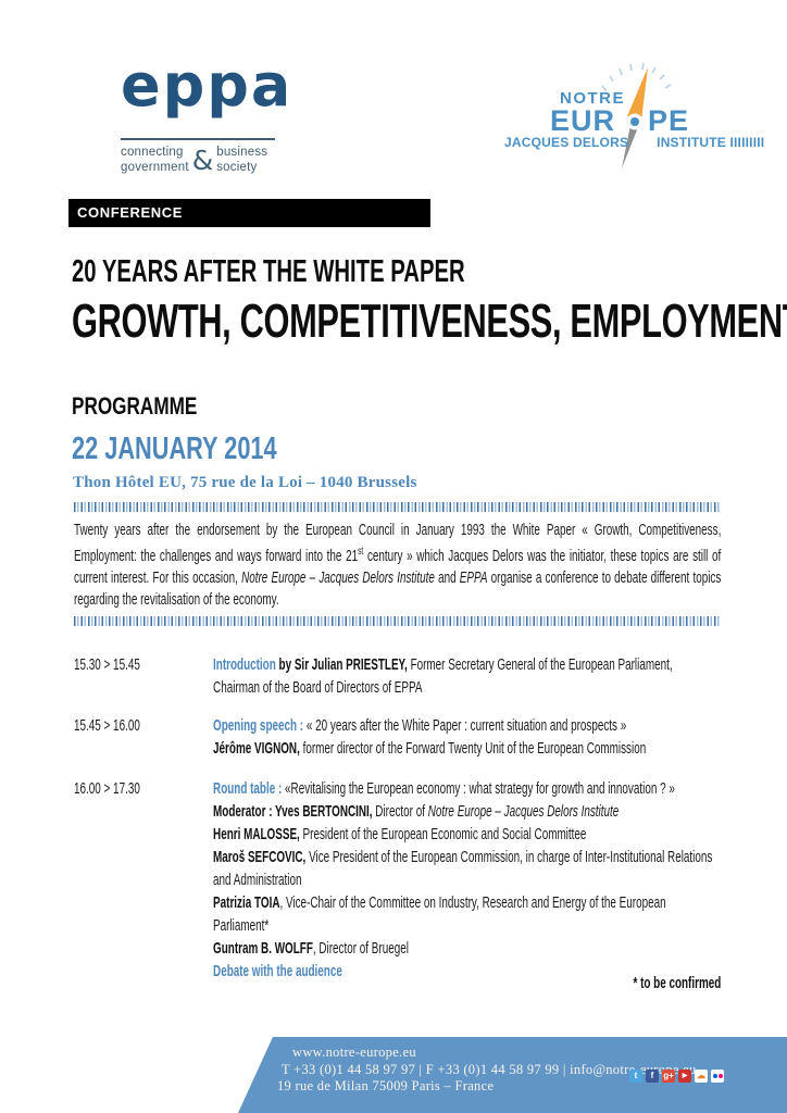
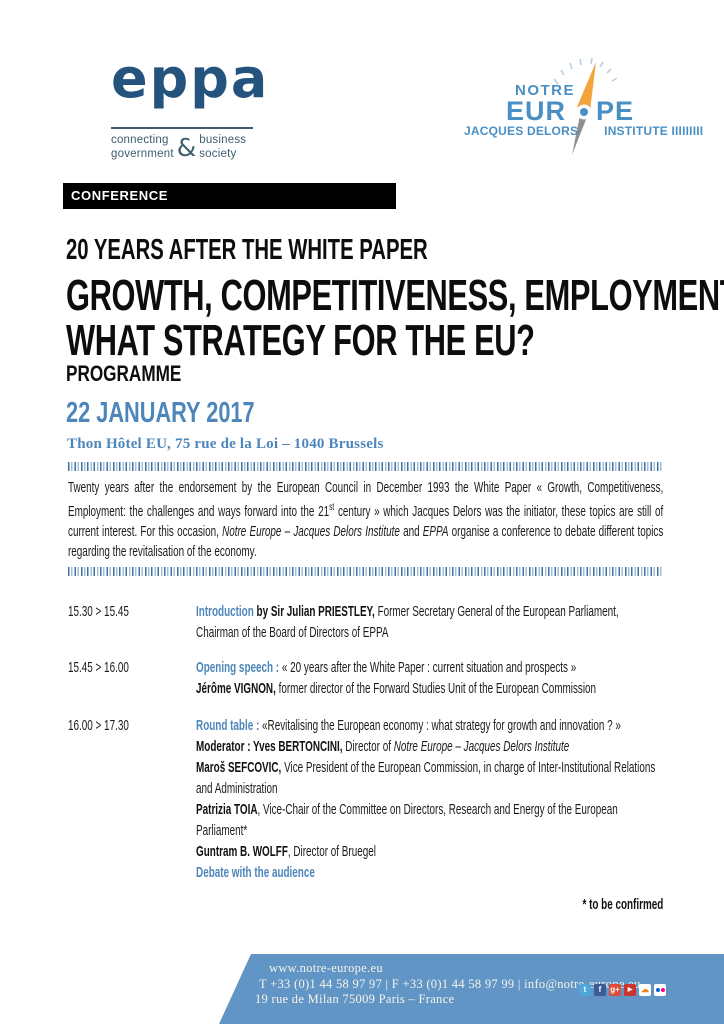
  eppa
  connecting
  government
  &
  business
  society
  NOTRE
  EUR
  PE
  JACQUES DELORS
  INSTITUTE IIIIIIIII
  CONFERENCE
  20 YEARS AFTER THE WHITE PAPER
  GROWTH, COMPETITIVENESS, EMPLOYMEN
+ WHAT STRATEGY FOR THE EU?
  PROGRAMME
- 22 JANUARY 2014
+ 22 JANUARY 2017
  Thon Hôtel EU, 75 rue de la Loi – 1040 Brussels
- Twenty years after the endorsement by the European Council in January 1993 the White Paper « Growth, Competitiveness, Employment: the challenges and ways forward into the 21st century » which Jacques Delors was the initiator, these topics are still of current interest. For this occasion, Notre Europe – Jacques Delors Institute and EPPA organise a conference to debate different topics regarding the revitalisation of the economy.
+ Twenty years after the endorsement by the European Council in December 1993 the White Paper « Growth, Competitiveness, Employment: the challenges and ways forward into the 21st century » which Jacques Delors was the initiator, these topics are still of current interest. For this occasion, Notre Europe – Jacques Delors Institute and EPPA organise a conference to debate different topics regarding the revitalisation of the economy.
  15.30 > 15.45
  Introduction by Sir Julian PRIESTLEY, Former Secretary General of the European Parliament, Chairman of the Board of Directors of EPPA
  15.45 > 16.00
  Opening speech : « 20 years after the White Paper : current situation and prospects »
- Jérôme VIGNON, former director of the Forward Twenty Unit of the European Commission
+ Jérôme VIGNON, former director of the Forward Studies Unit of the European Commission
  16.00 > 17.30
  Round table : «Revitalising the European economy : what strategy for growth and innovation ? »
  Moderator : Yves BERTONCINI, Director of Notre Europe – Jacques Delors Institute
- Henri MALOSSE, President of the European Economic and Social Committee
  Maroš SEFCOVIC, Vice President of the European Commission, in charge of Inter-Institutional Relations and Administration
- Patrizia TOIA, Vice-Chair of the Committee on Industry, Research and Energy of the European Parliament*
+ Patrizia TOIA, Vice-Chair of the Committee on Directors, Research and Energy of the European Parliament*
  Guntram B. WOLFF, Director of Bruegel
  Debate with the audience
  * to be confirmed
  www.notre-europe.eu
  T +33 (0)1 44 58 97 97 | F +33 (0)1 44 58 97 99 | info@notreeu
  19 rue de Milan 75009 Paris – France
  t
  f
  g+
  ☁
